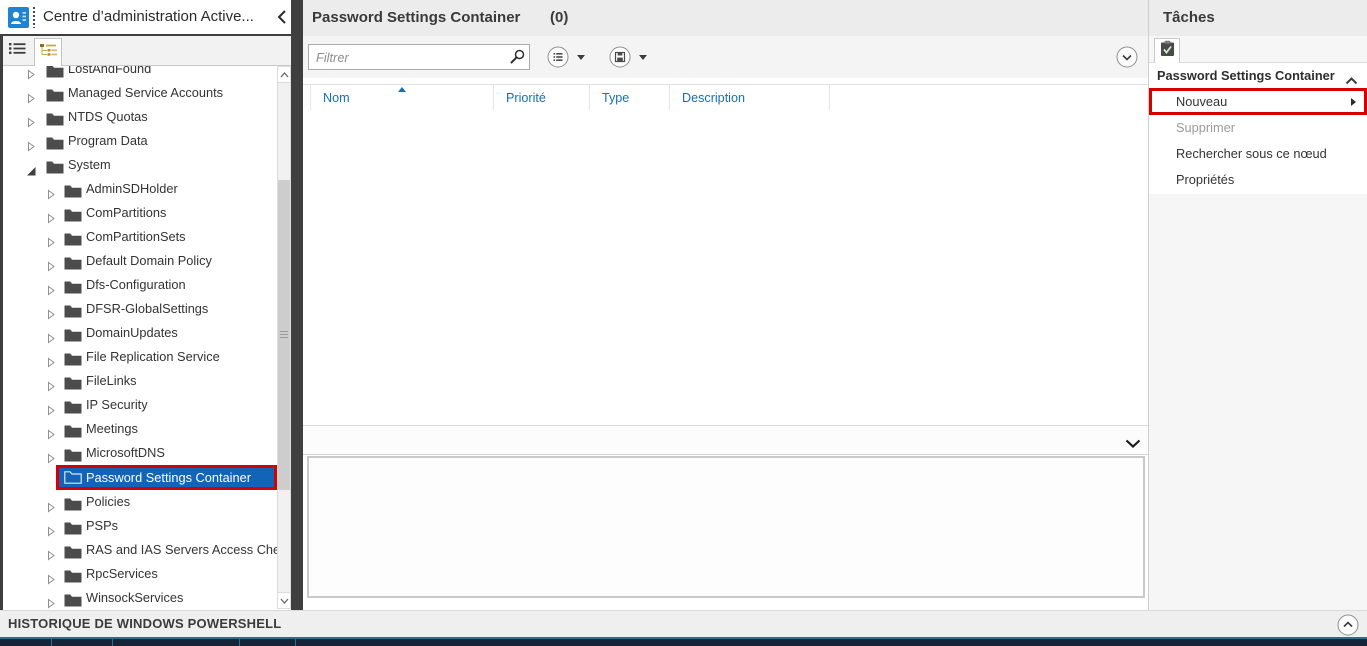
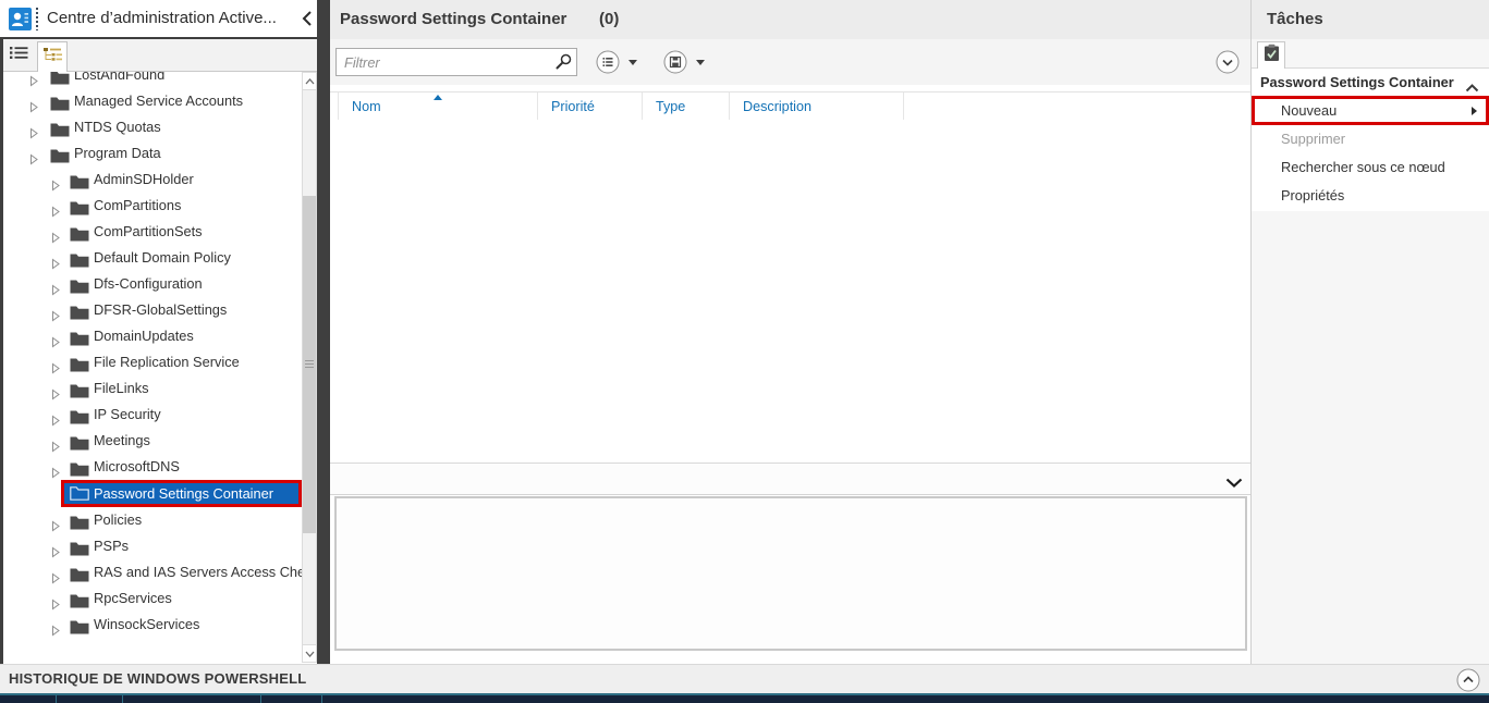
  Centre d’administration Active...
  LostAndFound
  Managed Service Accounts
  NTDS Quotas
  Program Data
- System
  AdminSDHolder
  ComPartitions
  ComPartitionSets
  Default Domain Policy
  Dfs-Configuration
  DFSR-GlobalSettings
  DomainUpdates
  File Replication Service
  FileLinks
  IP Security
  Meetings
  MicrosoftDNS
  Password Settings Container
  Policies
  PSPs
  RAS and IAS Servers Access Ch
  RpcServices
  WinsockServices
  Password Settings Container
  (0)
  Filtrer
  Nom
  Priorité
  Type
  Description
  Tâches
  Password Settings Container
  Nouveau
  Supprimer
  Rechercher sous ce nœud
  Propriétés
  HISTORIQUE DE WINDOWS POWERSHELL
